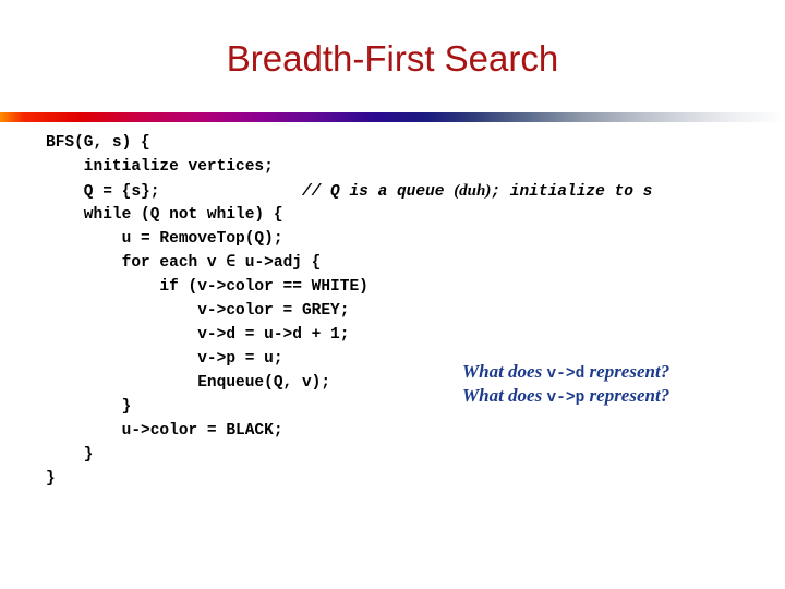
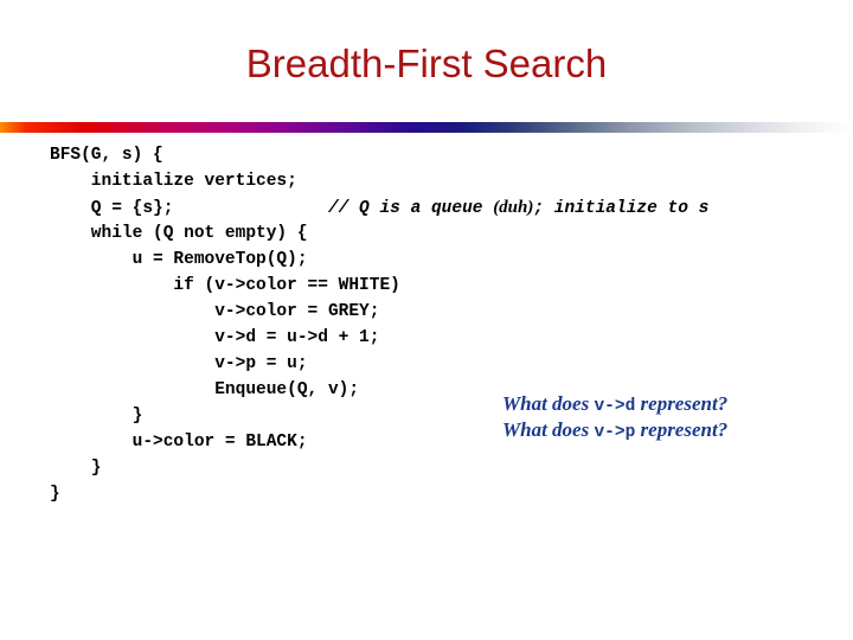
  Breadth-First Search
  BFS(G, s) {
  initialize vertices;
  Q = {s}; // Q is a queue (duh); initialize to s
- while (Q not while) {
+ while (Q not empty) {
  u = RemoveTop(Q);
- for each v ∈ u->adj {
  if (v->color == WHITE)
  v->color = GREY;
  v->d = u->d + 1;
  v->p = u;
  Enqueue(Q, v);
  }
  u->color = BLACK;
  }
  }
  What does v->d represent?
  What does v->p represent?
